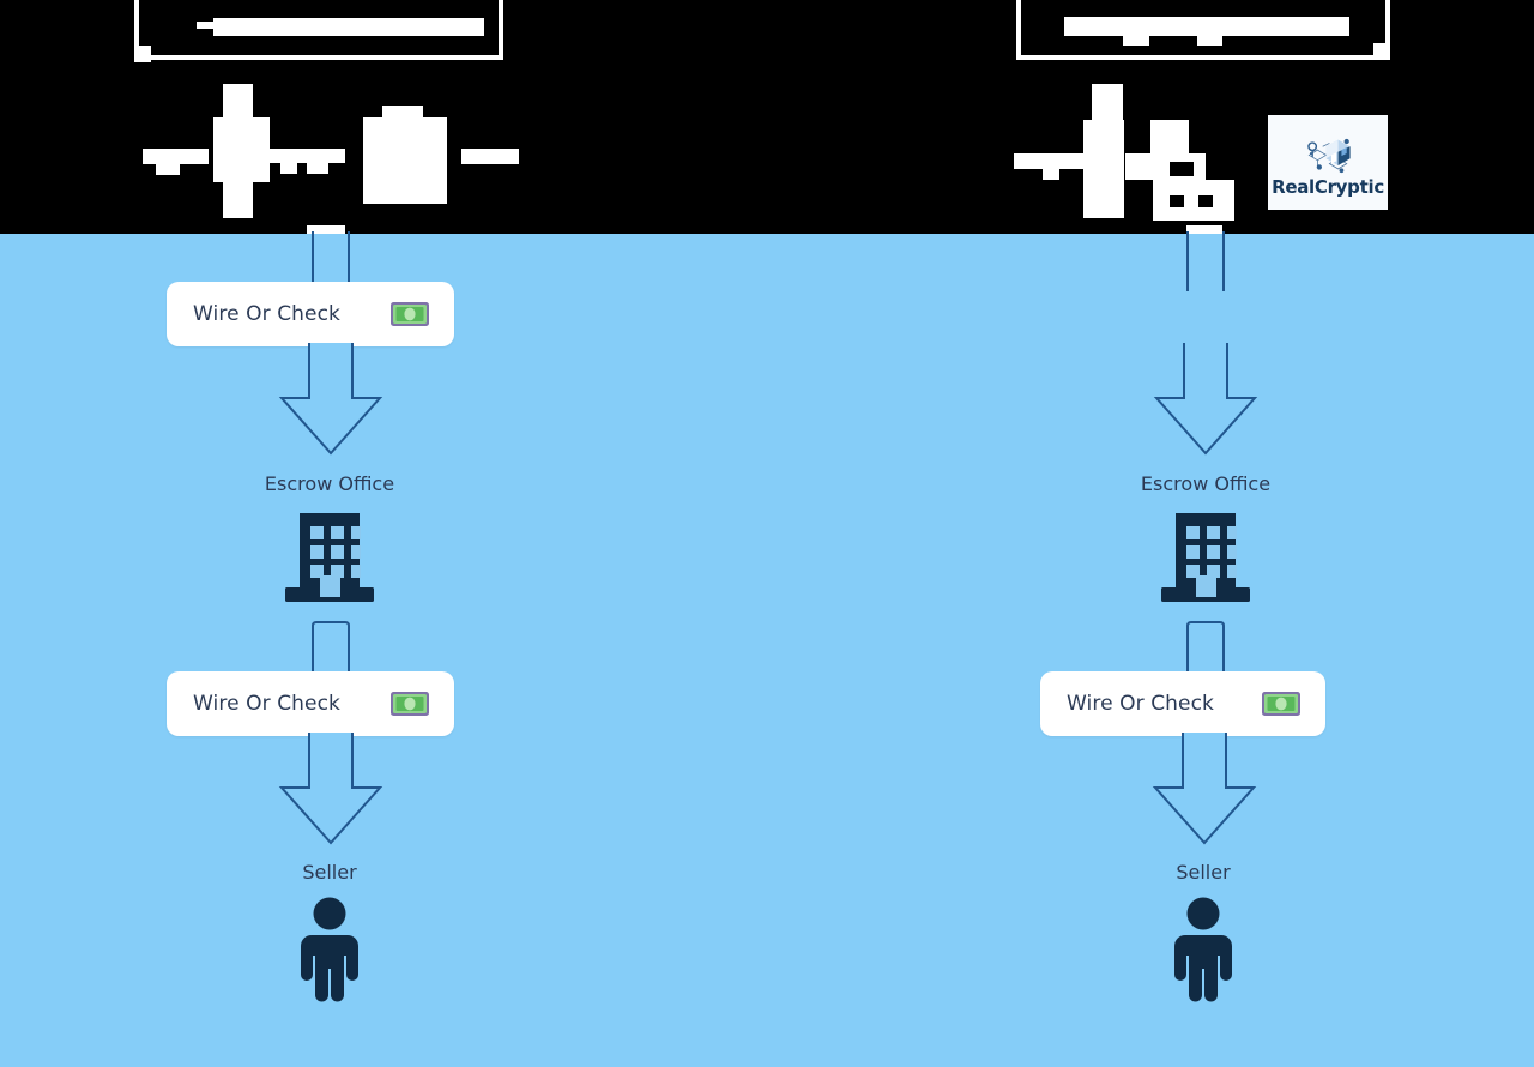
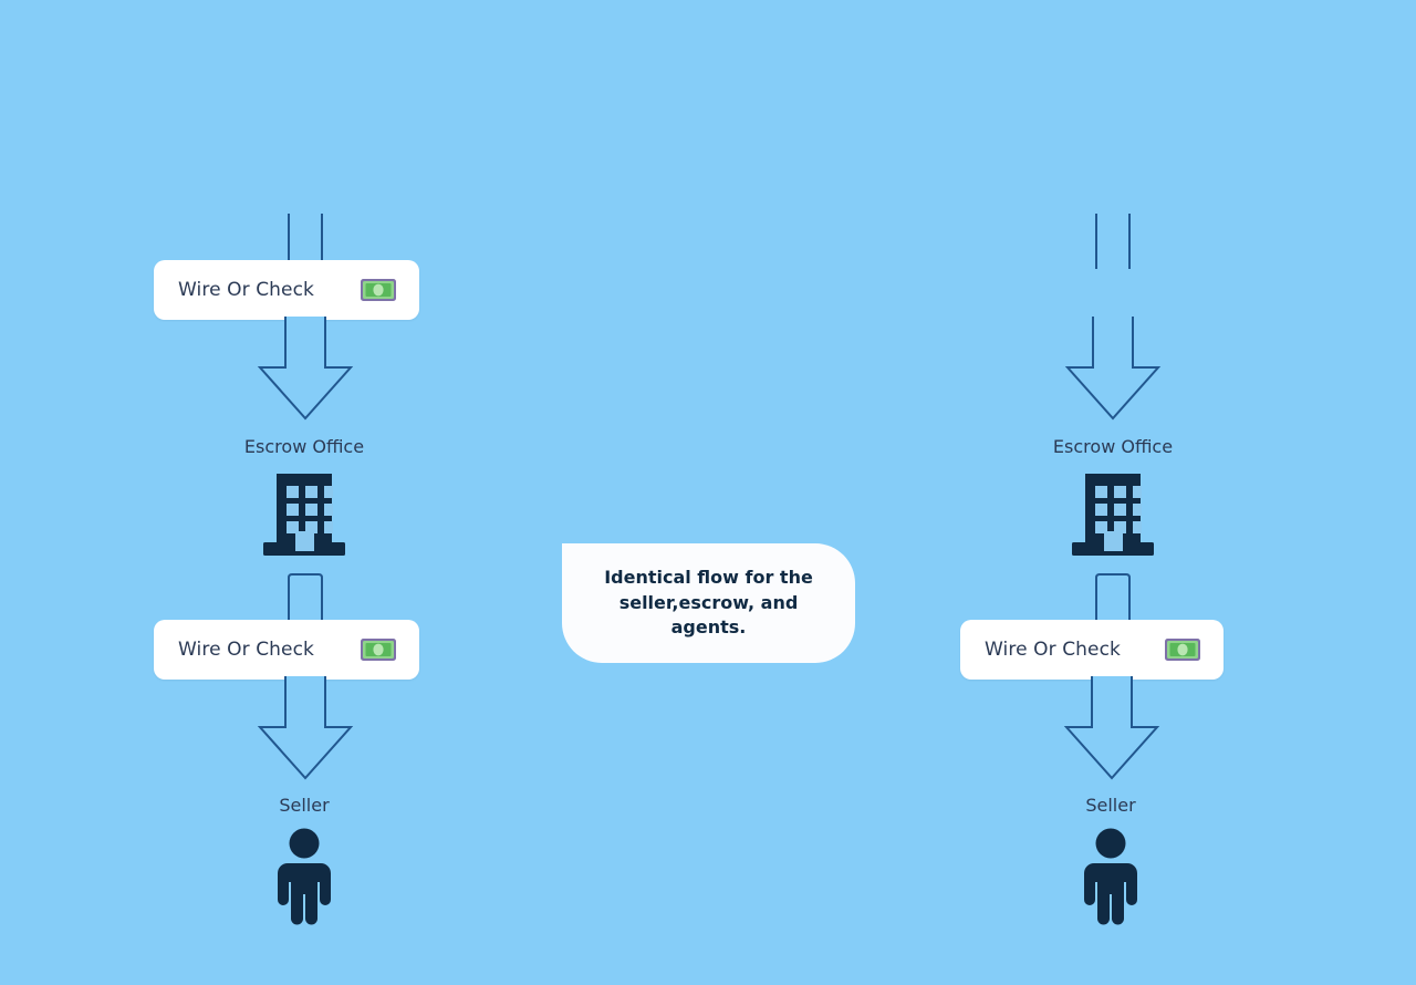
- RealCryptic
  Wire Or Check
  Escrow Office
  Wire Or Check
  Seller
+ Identical flow for the seller,escrow, and agents.
  Escrow Office
  Wire Or Check
  Seller
